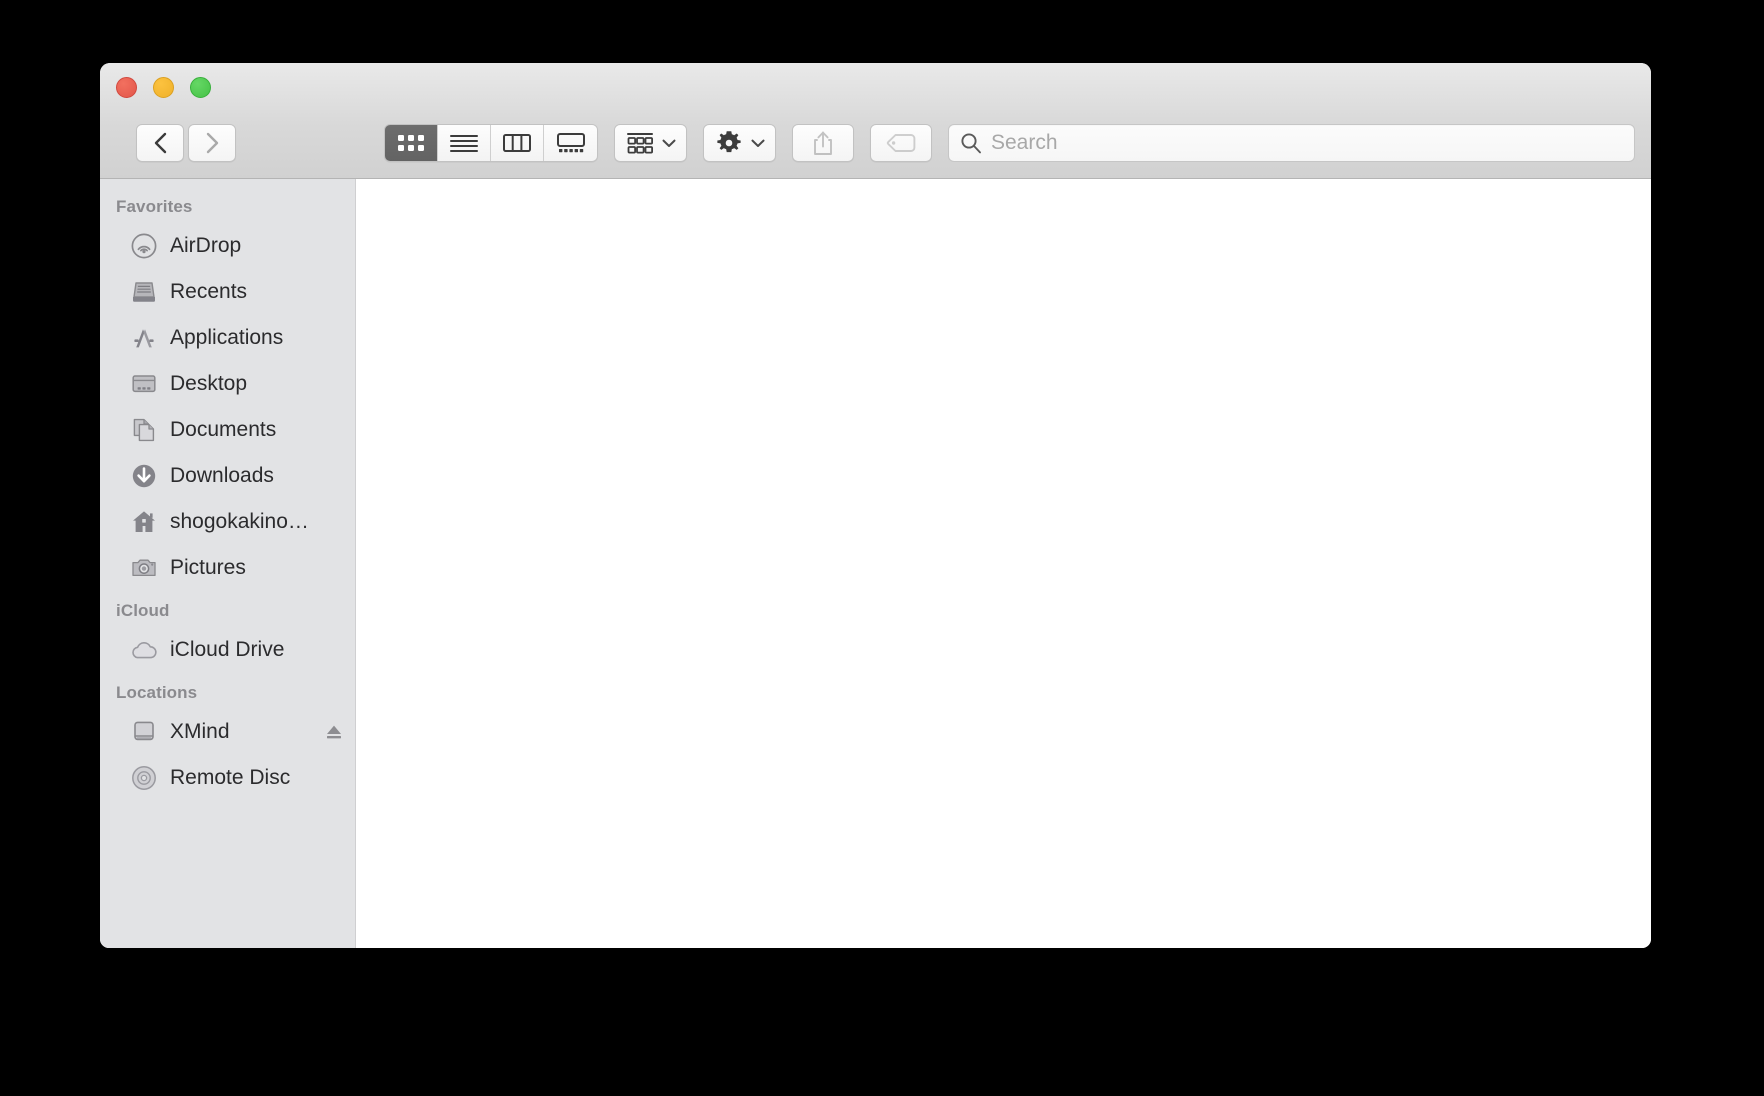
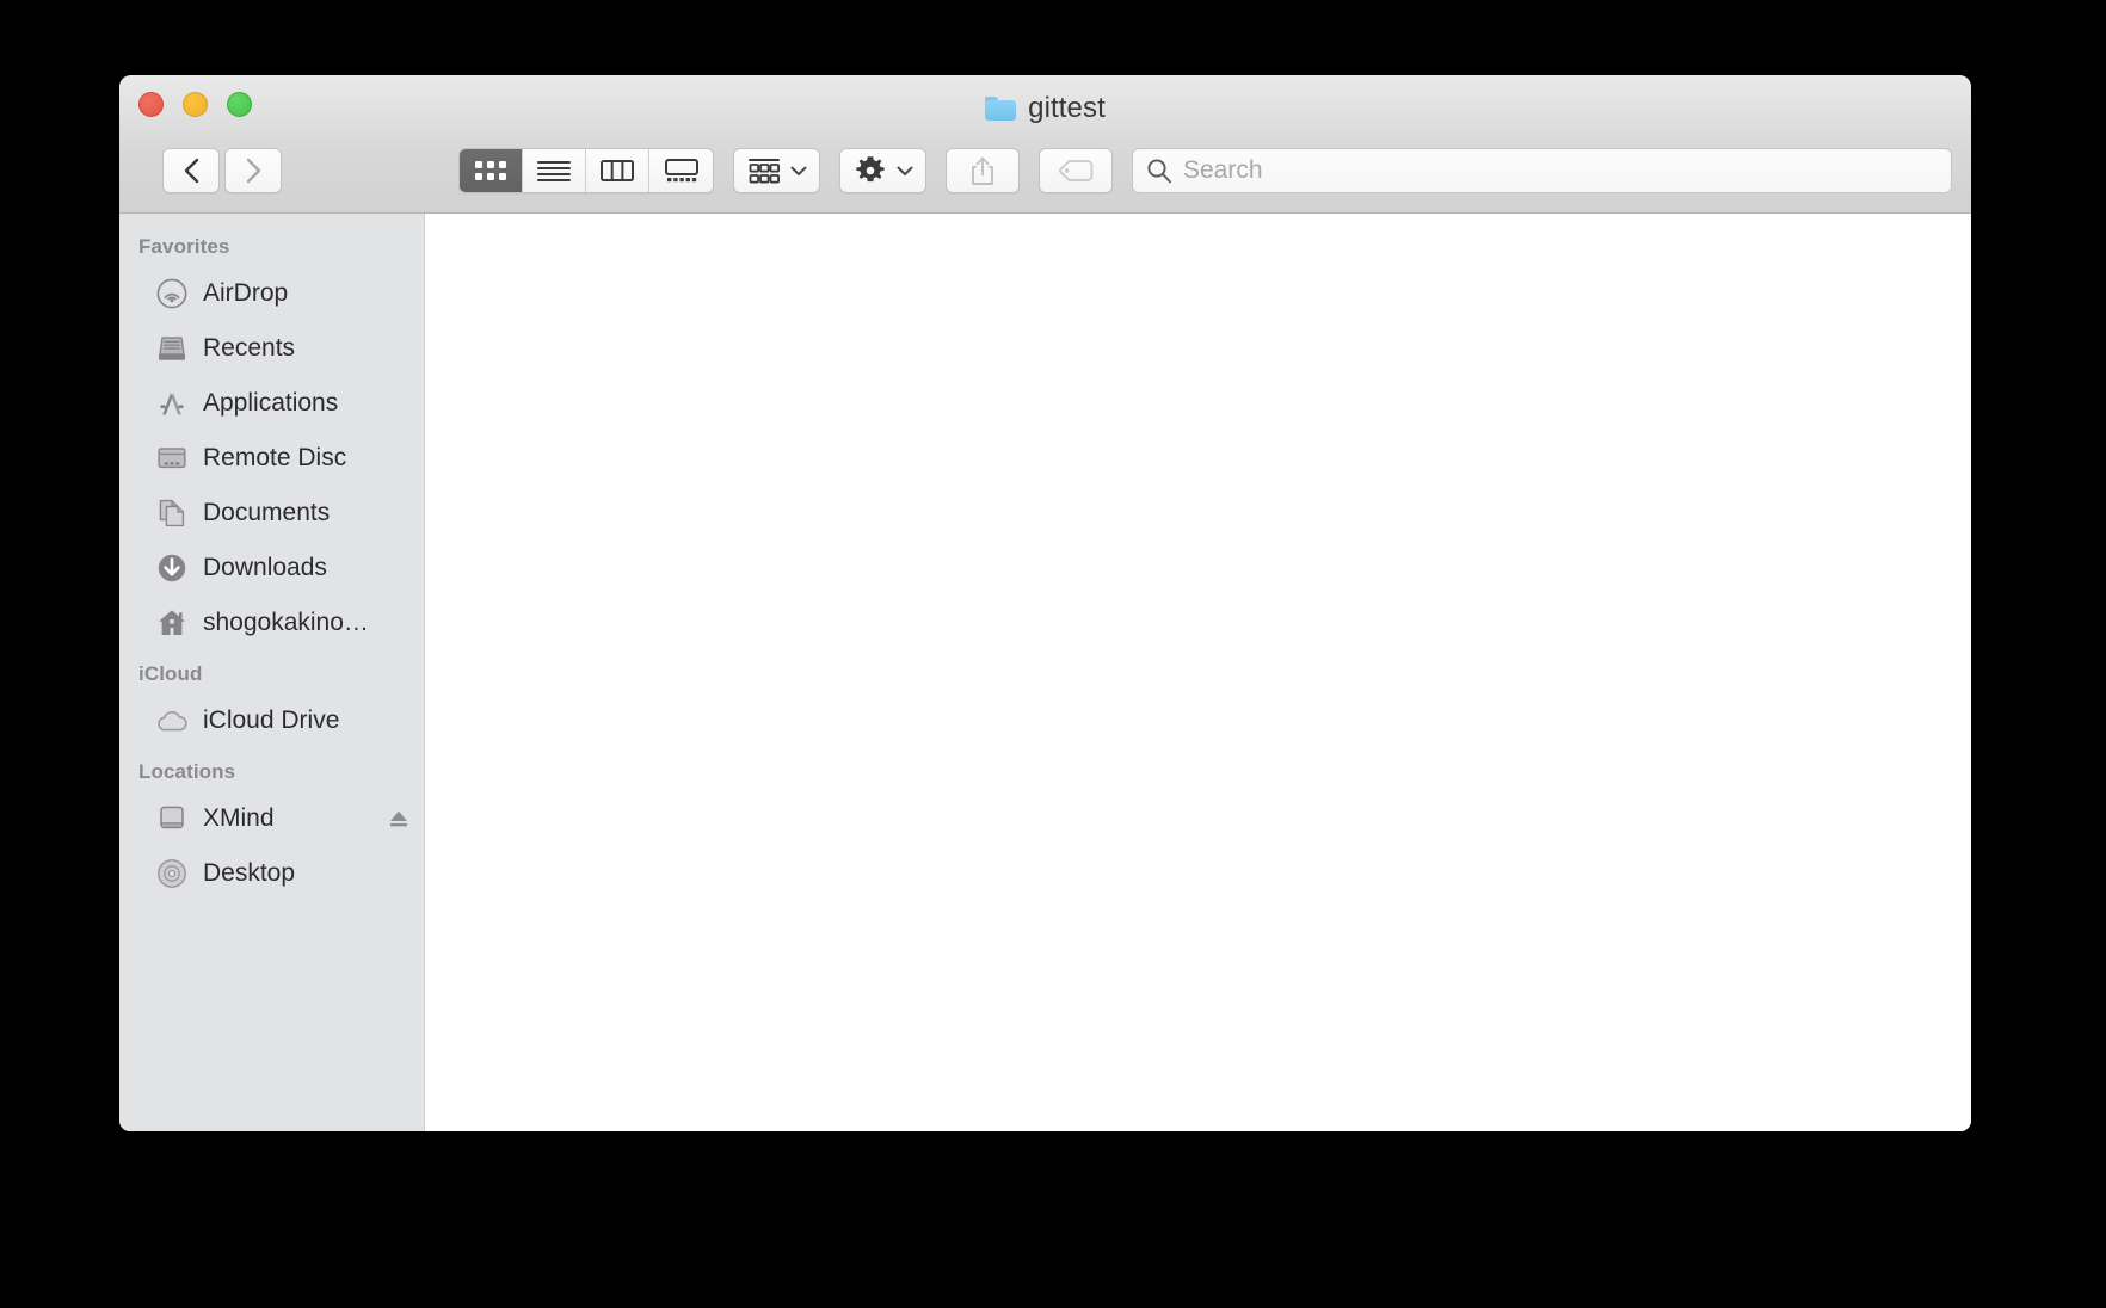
+ gittest
  Search
  Favorites
  AirDrop
  Recents
  Applications
- Desktop
+ Remote Disc
  Documents
  Downloads
  shogokakino…
- Pictures
  iCloud
  iCloud Drive
  Locations
  XMind
- Remote Disc
+ Desktop
